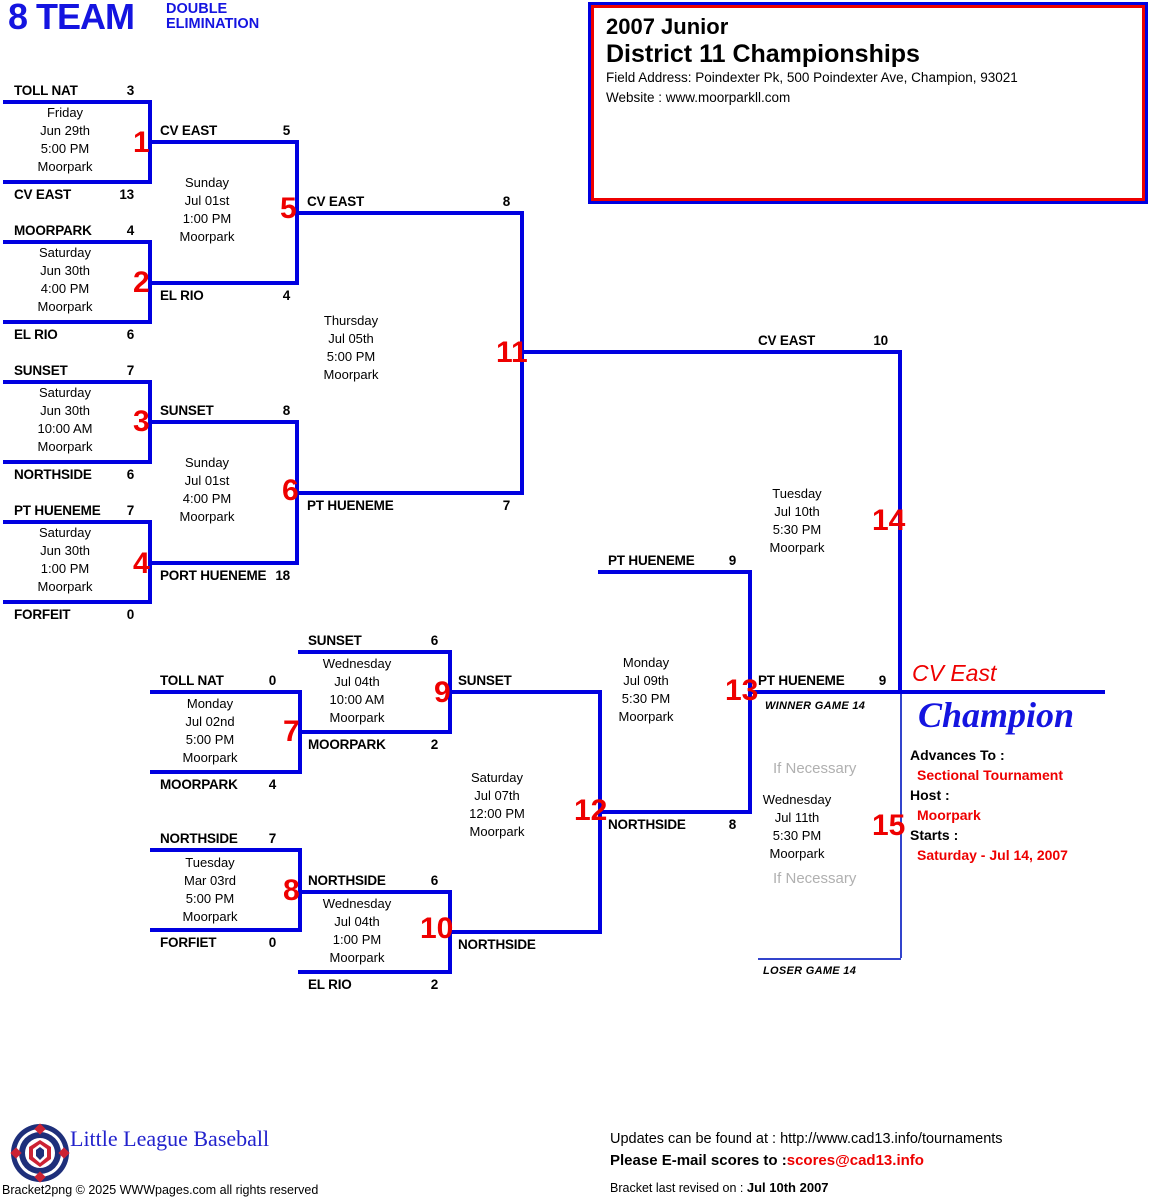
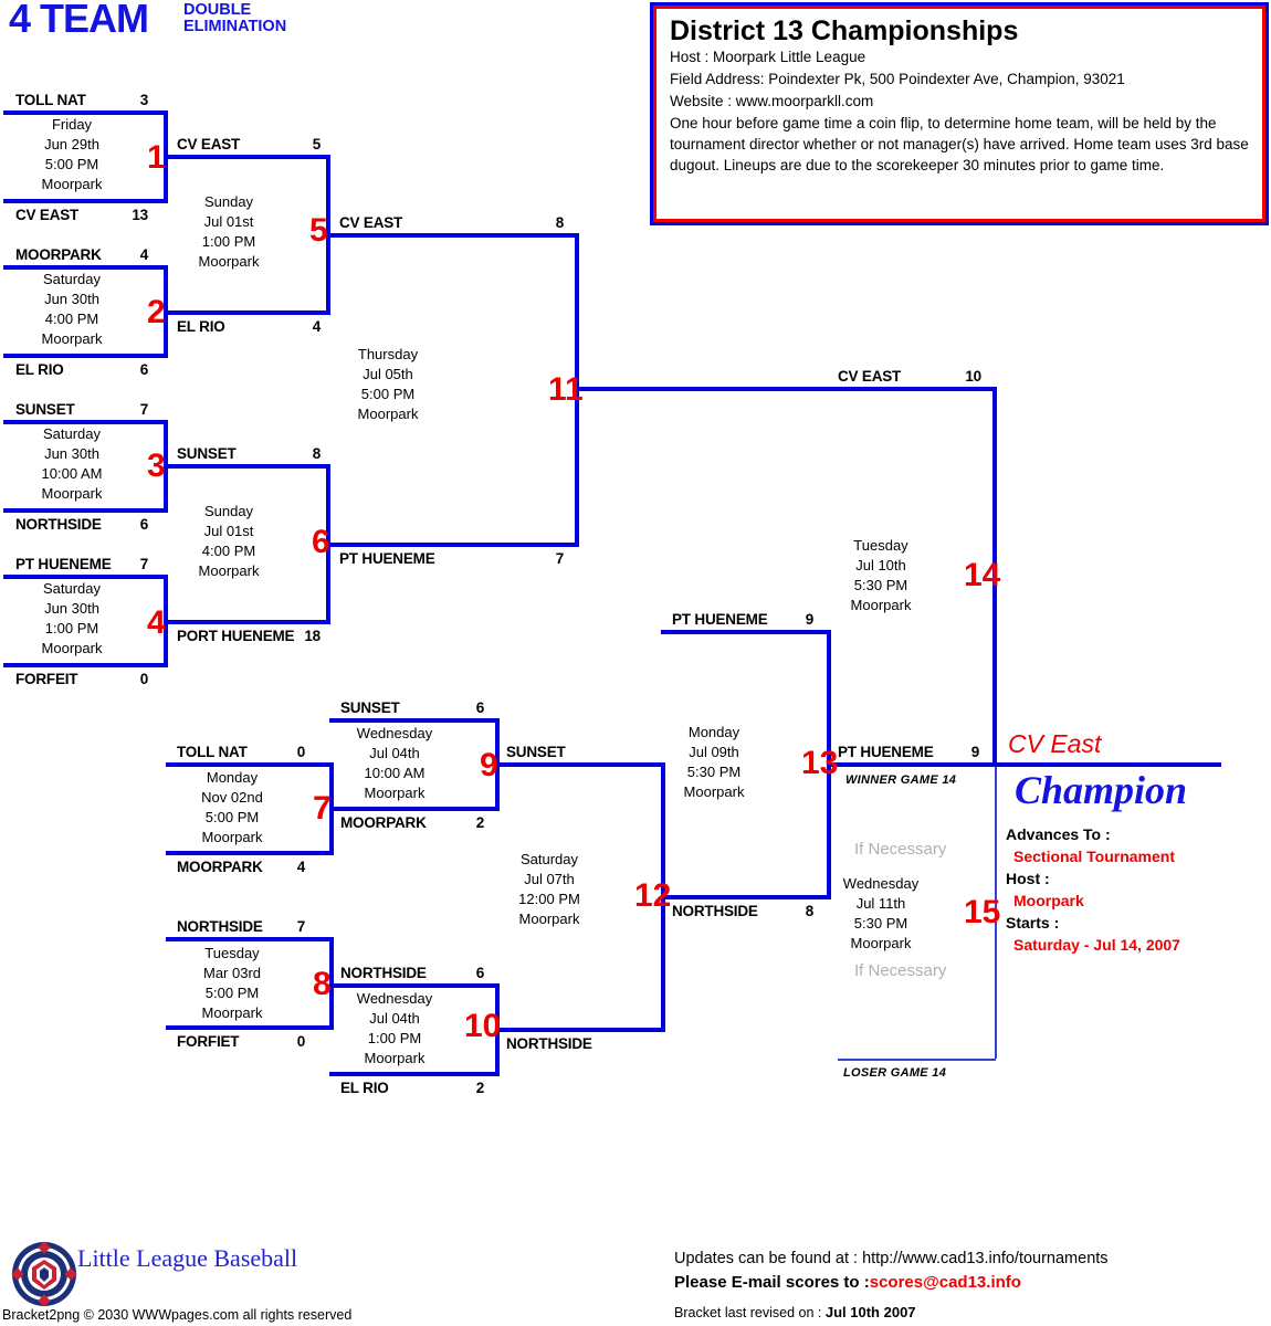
- 8 TEAM
+ 4 TEAM
  DOUBLE
  ELIMINATION
- 2007 Junior
- District 11 Championships
+ District 13 Championships
+ Host : Moorpark Little League
  Field Address: Poindexter Pk, 500 Poindexter Ave, Champion, 93021
  Website : www.moorparkll.com
+ One hour before game time a coin flip, to determine home team, will be held by the tournament director whether or not manager(s) have arrived. Home team uses 3rd base dugout. Lineups are due to the scorekeeper 30 minutes prior to game time.
  TOLL NAT
  3
  CV EAST
  13
  MOORPARK
  4
  EL RIO
  6
  SUNSET
  7
  NORTHSIDE
  6
  PT HUENEME
  7
  FORFEIT
  0
  CV EAST
  5
  EL RIO
  4
  SUNSET
  8
  PORT HUENEME
  18
  CV EAST
  8
  PT HUENEME
  7
  CV EAST
  10
  PT HUENEME
  9
  TOLL NAT
  0
  MOORPARK
  4
  NORTHSIDE
  7
  FORFIET
  0
  SUNSET
  6
  MOORPARK
  2
  NORTHSIDE
  6
  EL RIO
  2
  SUNSET
  NORTHSIDE
  PT HUENEME
  9
  NORTHSIDE
  8
  1
  2
  3
  4
  5
  6
  7
  8
  9
  10
  11
  12
  13
  14
  15
  Friday
  Jun 29th
  5:00 PM
  Moorpark
  Saturday
  Jun 30th
  4:00 PM
  Moorpark
  Saturday
  Jun 30th
  10:00 AM
  Moorpark
  Saturday
  Jun 30th
  1:00 PM
  Moorpark
  Sunday
  Jul 01st
  1:00 PM
  Moorpark
  Sunday
  Jul 01st
  4:00 PM
  Moorpark
  Monday
- Jul 02nd
+ Nov 02nd
  5:00 PM
  Moorpark
  Tuesday
  Mar 03rd
  5:00 PM
  Moorpark
  Wednesday
  Jul 04th
  10:00 AM
  Moorpark
  Wednesday
  Jul 04th
  1:00 PM
  Moorpark
  Thursday
  Jul 05th
  5:00 PM
  Moorpark
  Saturday
  Jul 07th
  12:00 PM
  Moorpark
  Monday
  Jul 09th
  5:30 PM
  Moorpark
  Tuesday
  Jul 10th
  5:30 PM
  Moorpark
  Wednesday
  Jul 11th
  5:30 PM
  Moorpark
  WINNER GAME 14
  LOSER GAME 14
  If Necessary
  If Necessary
  CV East
  Champion
  Advances To :
  Sectional Tournament
  Host :
  Moorpark
  Starts :
  Saturday - Jul 14, 2007
  Little League Baseball
- Bracket2png © 2025 WWWpages.com all rights reserved
+ Bracket2png © 2030 WWWpages.com all rights reserved
  Updates can be found at : http://www.cad13.info/tournaments
  Please E-mail scores to :scores@cad13.info
  Bracket last revised on : Jul 10th 2007
